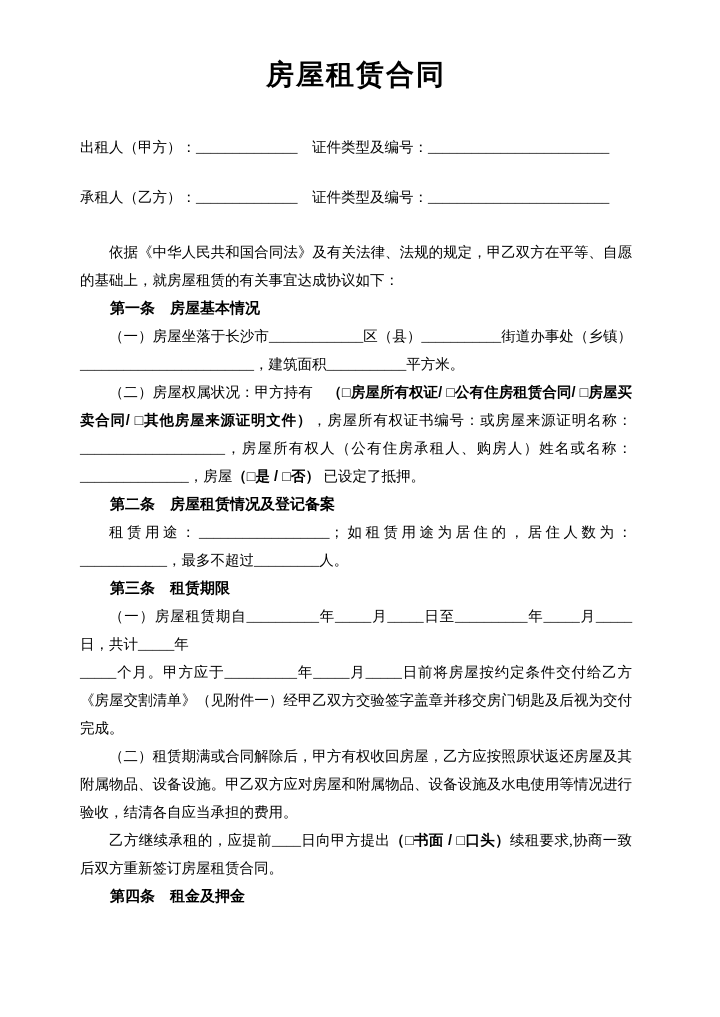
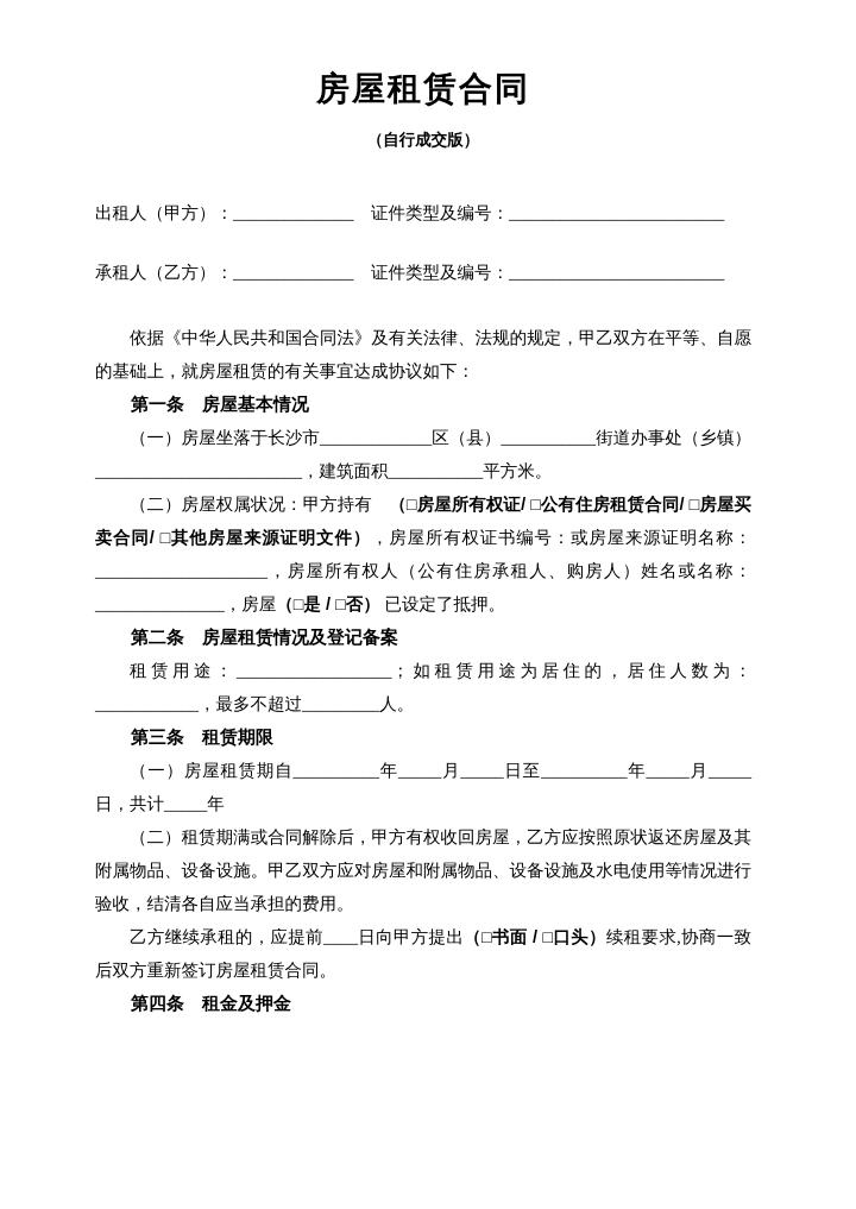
  房屋租赁合同
+ （自行成交版）
  出租人（甲方）：______________ 证件类型及编号：_________________________
  承租人（乙方）：______________ 证件类型及编号：_________________________
  依据《中华人民共和国合同法》及有关法律、法规的规定，甲乙双方在平等、自愿的基础上，就房屋租赁的有关事宜达成协议如下：
  第一条 房屋基本情况
  （一）房屋坐落于长沙市_____________区（县）___________街道办事处（乡镇）________________________，建筑面积___________平方米。
  （二）房屋权属状况：甲方持有 （□房屋所有权证/ □公有住房租赁合同/ □房屋买卖合同/ □其他房屋来源证明文件），房屋所有权证书编号：或房屋来源证明名称：____________________，房屋所有权人（公有住房承租人、购房人）姓名或名称：_______________，房屋（□是 / □否） 已设定了抵押。
  第二条 房屋租赁情况及登记备案
  租赁用途：__________________；如租赁用途为居住的，居住人数为：____________，最多不超过_________人。
  第三条 租赁期限
  （一）房屋租赁期自__________年_____月_____日至__________年_____月_____日，共计_____年
- _____个月。甲方应于__________年_____月_____日前将房屋按约定条件交付给乙方《房屋交割清单》（见附件一）经甲乙双方交验签字盖章并移交房门钥匙及后视为交付完成。
  （二）租赁期满或合同解除后，甲方有权收回房屋，乙方应按照原状返还房屋及其附属物品、设备设施。甲乙双方应对房屋和附属物品、设备设施及水电使用等情况进行验收，结清各自应当承担的费用。
  乙方继续承租的，应提前____日向甲方提出（□书面 / □口头）续租要求,协商一致后双方重新签订房屋租赁合同。
  第四条 租金及押金
